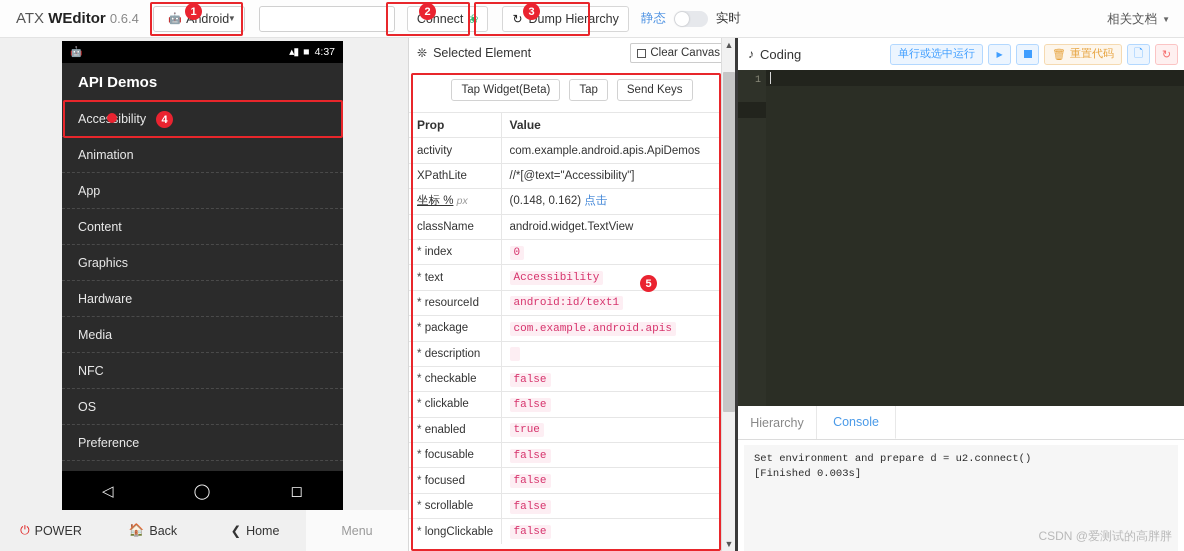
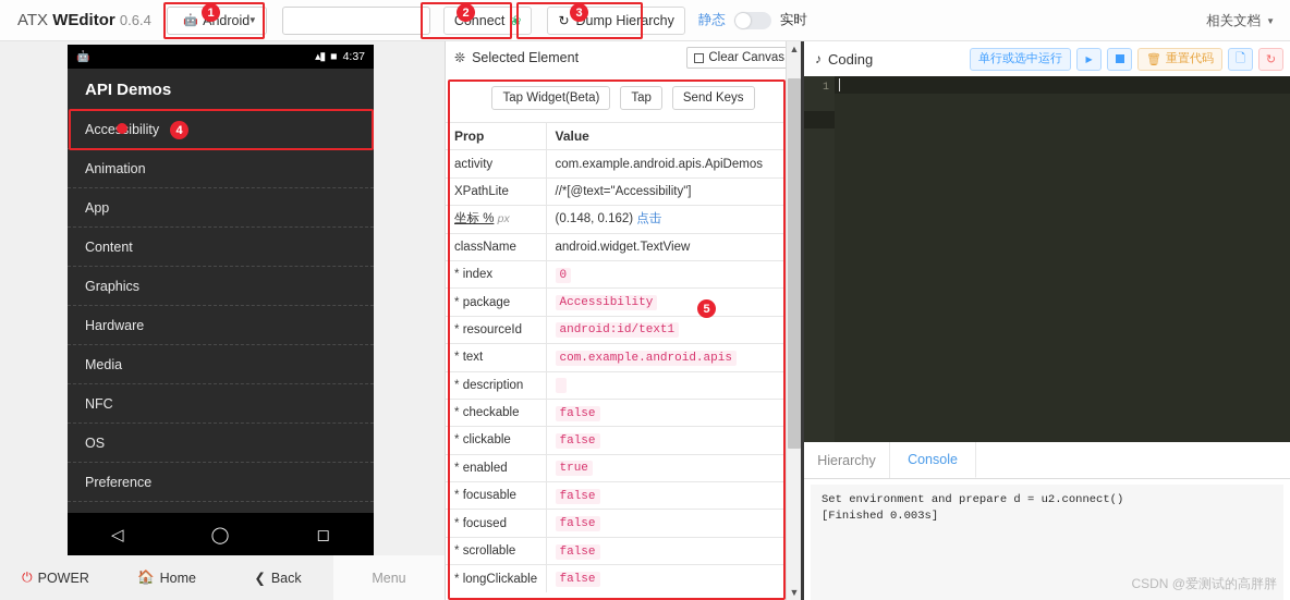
  ATX WEditor 0.6.4
  🤖
  droid
  ▼
  Cnnect
  ❀
  ↻
  ump Hierarchy
  静态
  实时
  相关文档
  ▼
  🤖
  ▴▮
  ■
  4:37
  API Demos
  Acceibility
  Animation
  App
  Content
  Graphics
  Hardware
  Media
  NFC
  OS
  Preference
  ◁
  ◯
  ◻
  ⏻
  POWER
  🏠
- Back
+ Home
  ❮
- Home
+ Back
  Menu
  ❊
  Selected Element
  Clear Canvas
  Tap Widget(Beta)
  Tap
  Send Keys
  Prop	Value
  activity	com.example.android.apis.ApiDemos
  XPathLite	//*[@text="Accessibility"]
  坐标 % px	(0.148, 0.162) 点击
  className	android.widget.TextView
  * index	0
- * text	Accessibility
+ * package	Accessibility
  * resourceId	android:id/text1
- * package	com.example.android.apis
+ * text	com.example.android.apis
  * description
  * checkable	false
  * clickable	false
  * enabled	true
  * focusable	false
  * focused	false
  * scrollable	false
  * longClickable	false
  ▲
  ▼
  ♪
  Coding
  单行或选中运行
  ▶
  🗑
  重置代码
  🗋
  ↻
  1
  Hierarchy
  Console
  Set environment and prepare d = u2.connect()
  [Finished 0.003s]
  CSDN @爱测试的高胖胖
  1
  2
  3
  4
  5
